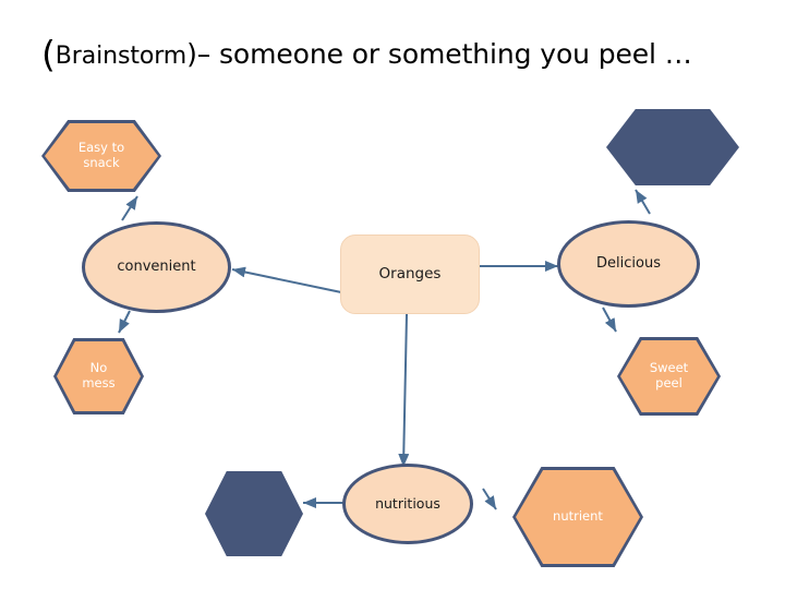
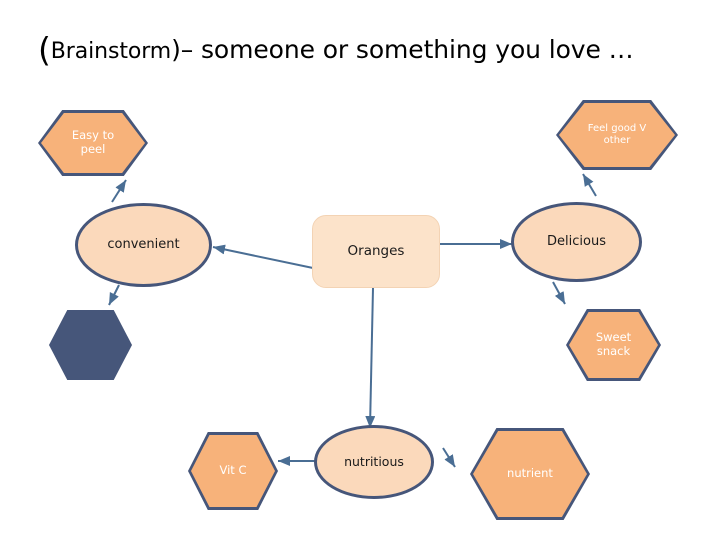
- (Brainstorm)– someone or something you peel …
+ (Brainstorm)– someone or something you love …
  Easy to
- snack
+ peel
+ Feel good V
+ other
  convenient
  Oranges
  Delicious
- No
- mess
  Sweet
- peel
+ snack
+ Vit C
  nutritious
  nutrient
